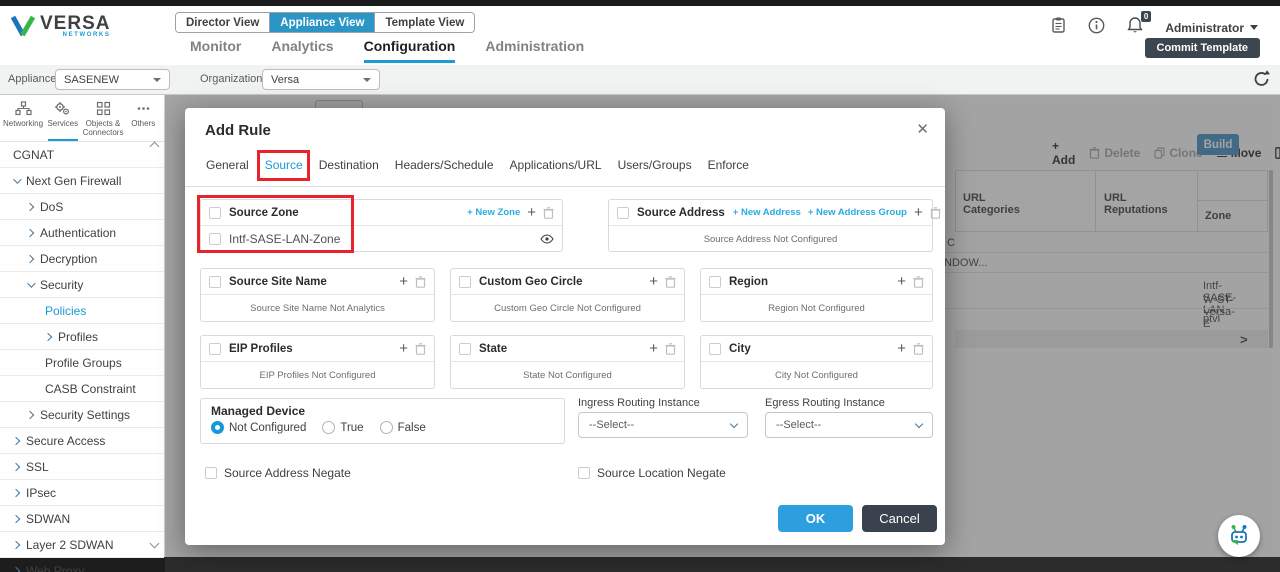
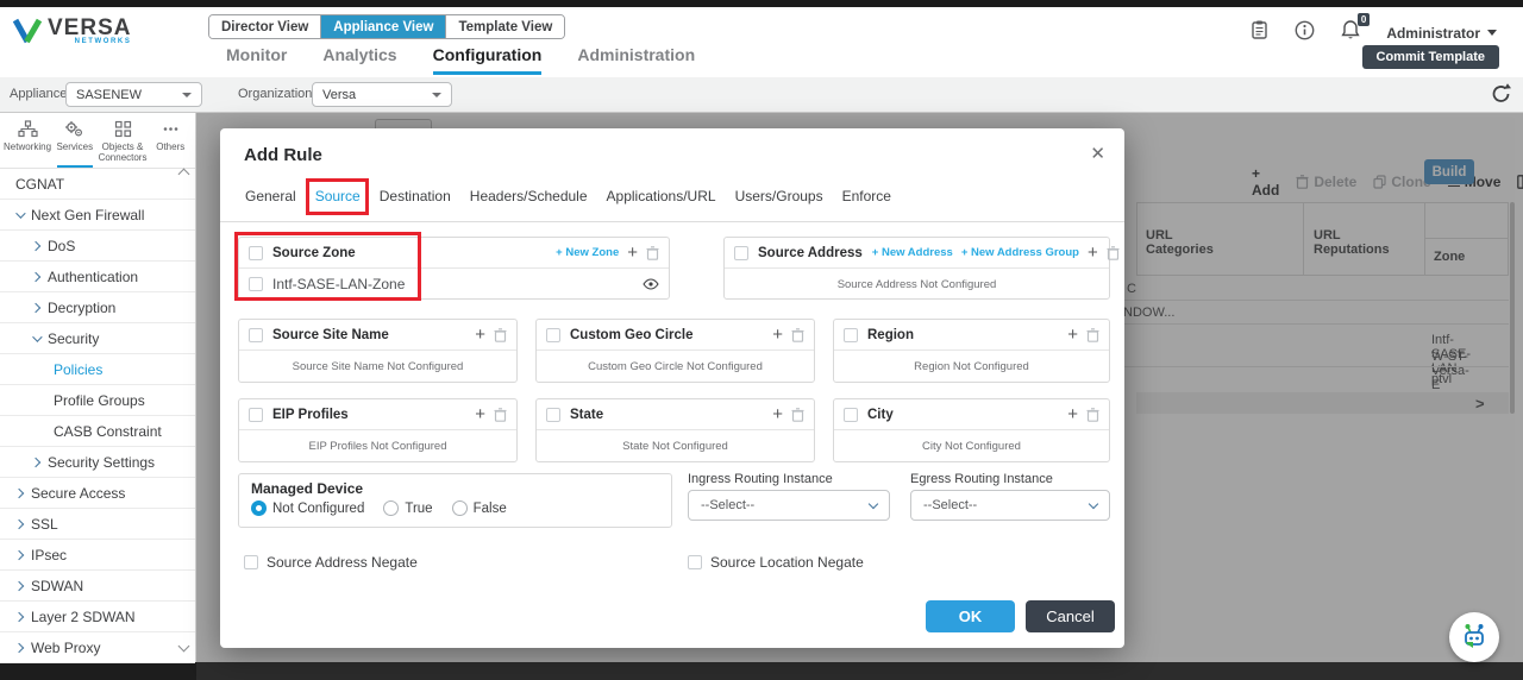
  VERSA
  Director View
  Appliance View
  Template View
  Monitor
  Analytics
  Configuration
  Administration
  0
  Administrator
  Commit Template
  Appliance
  SASENEW
  Organization
  Versa
  Build
  + Add
  Delete
  Clon
  ove
  URL Categories
  URL Reputations
  Zone
  C
  NDOW...
  Intf-SASE-LAN
  W-ST-Versa-E
  ptvl
  >
  Networking
  Services
  Objects & Connectors
  Others
  CGNAT
  Next Gen Firewall
  DoS
  Authentication
  Decryption
  Security
  Policies
- Profiles
  Profile Groups
  CASB Constraint
  Security Settings
  Secure Access
  SSL
  IPsec
  SDWAN
  Layer 2 SDWAN
  Web Proxy
  Add Rule
  ✕
  General
  Source
  Destination
  Headers/Schedule
  Applications/URL
  Users/Groups
  Enforce
  Source Zone
  + New Zone
  +
  Intf-SASE-LAN-Zone
  Source Address
  + New Address
  + New Address Group
  +
  Source Address Not Configured
  Source Site Name
  +
- Source Site Name Not Analytics
+ Source Site Name Not Configured
  Custom Geo Circle
  +
  Custom Geo Circle Not Configured
  Region
  +
  Region Not Configured
  EIP Profiles
  +
  EIP Profiles Not Configured
  State
  +
  State Not Configured
  City
  +
  City Not Configured
  Managed Device
  Not Configured
  True
  False
  Ingress Routing Instance
  --Select--
  Egress Routing Instance
  --Select--
  Source Address Negate
  Source Location Negate
  OK
  Cancel
